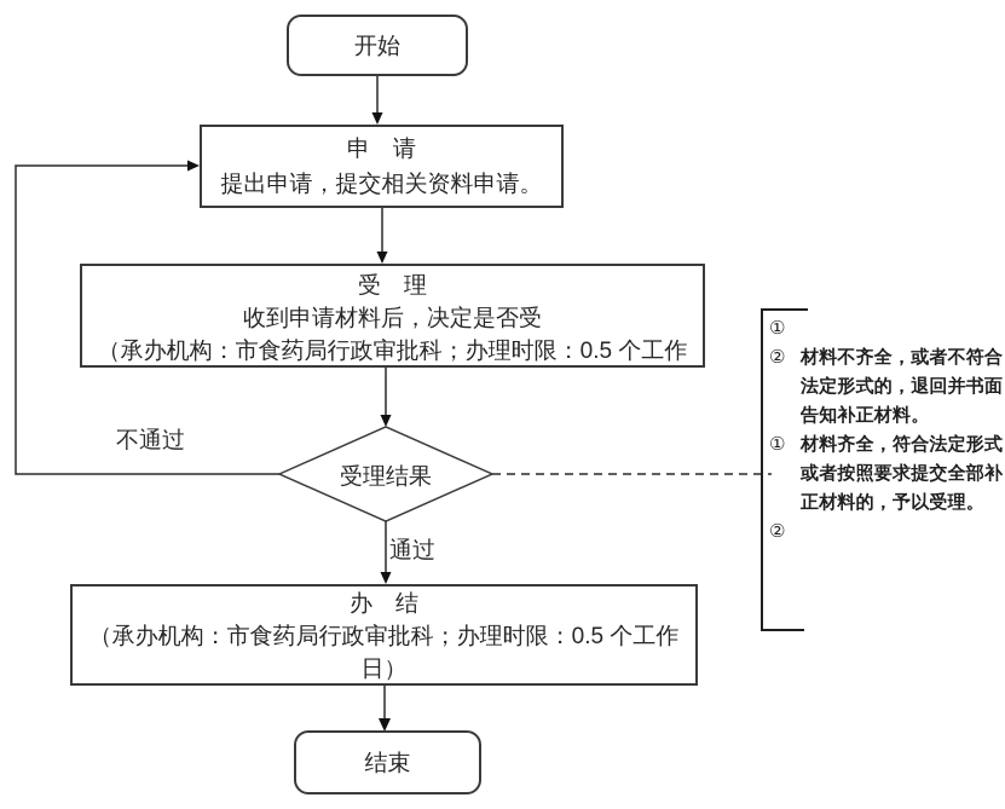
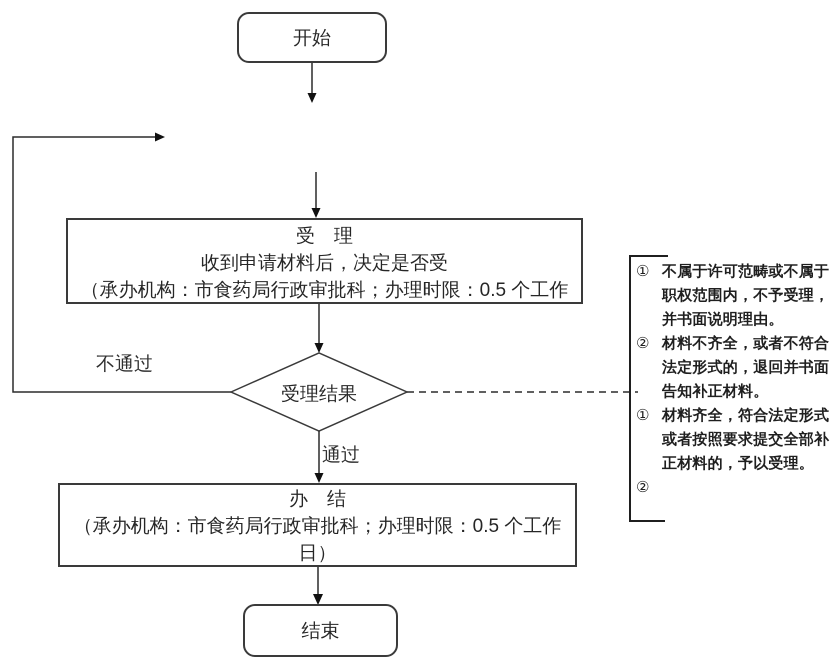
  开始
- 申 请
- 提出申请，提交相关资料申请。
  受 理
  收到申请材料后，决定是否受
  （承办机构：市食药局行政审批科；办理时限：0.5 个工作
  受理结果
  不通过
  通过
  办 结
  （承办机构：市食药局行政审批科；办理时限：0.5 个工作
  日）
  结束
  ①
+ 不属于许可范畴或不属于
+ 职权范围内，不予受理，
+ 并书面说明理由。
  ②
  材料不齐全，或者不符合
  法定形式的，退回并书面
  告知补正材料。
  ①
  材料齐全，符合法定形式
  或者按照要求提交全部补
  正材料的，予以受理。
  ②
